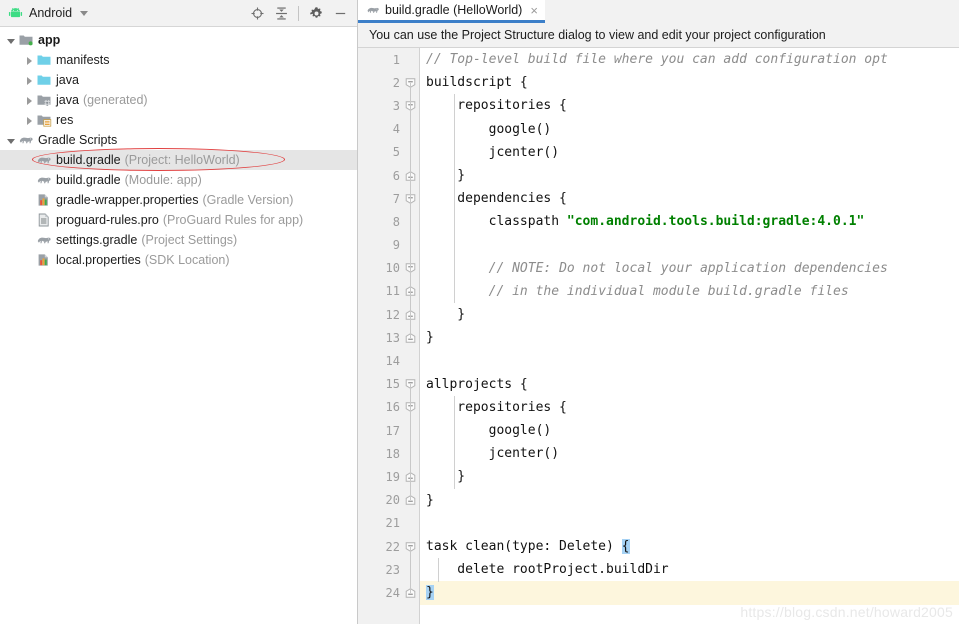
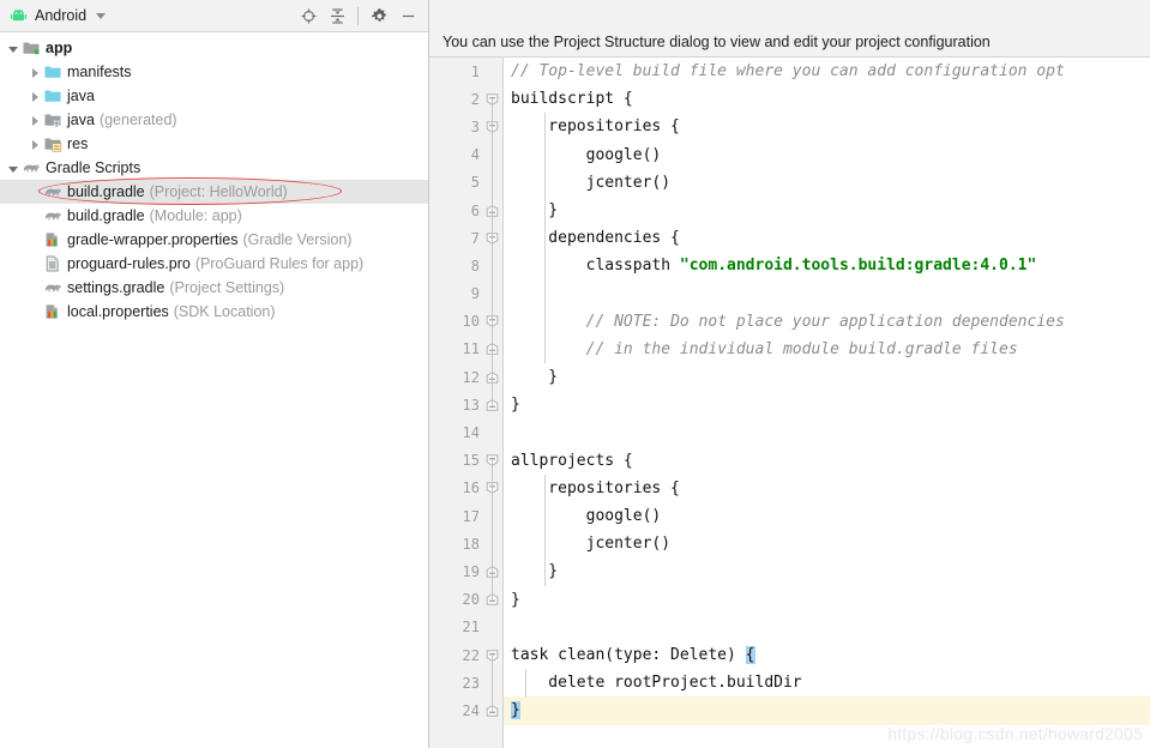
  Android
  app
  manifests
  java
  java
  (generated)
  res
  Gradle Scripts
  build.gradle
  (Project: HelloWorld)
  build.gradle
  (Module: app)
  gradle-wrapper.properties
  (Gradle Version)
  proguard-rules.pro
  (ProGuard Rules for app)
  settings.gradle
  (Project Settings)
  local.properties
  (SDK Location)
- build.gradle (HelloWorld)
- ×
  You can use the Project Structure dialog to view and edit your project configuration
  1
  2
  3
  4
  5
  6
  7
  8
  9
  10
  11
  12
  13
  14
  15
  16
  17
  18
  19
  20
  21
  22
  23
  24
  // Top-level build file where you can add configuration opt
  buildscript {
  repositories {
  google()
  jcenter()
  }
  dependencies {
  classpath "com.android.tools.build:gradle:4.0.1"
- // NOTE: Do not local your application dependencies
+ // NOTE: Do not place your application dependencies
  // in the individual module build.gradle files
  }
  }
  allprojects {
  repositories {
  google()
  jcenter()
  }
  }
  task clean(type: Delete) {
  delete rootProject.buildDir
  }
  https://blog.csdn.net/howard2005
